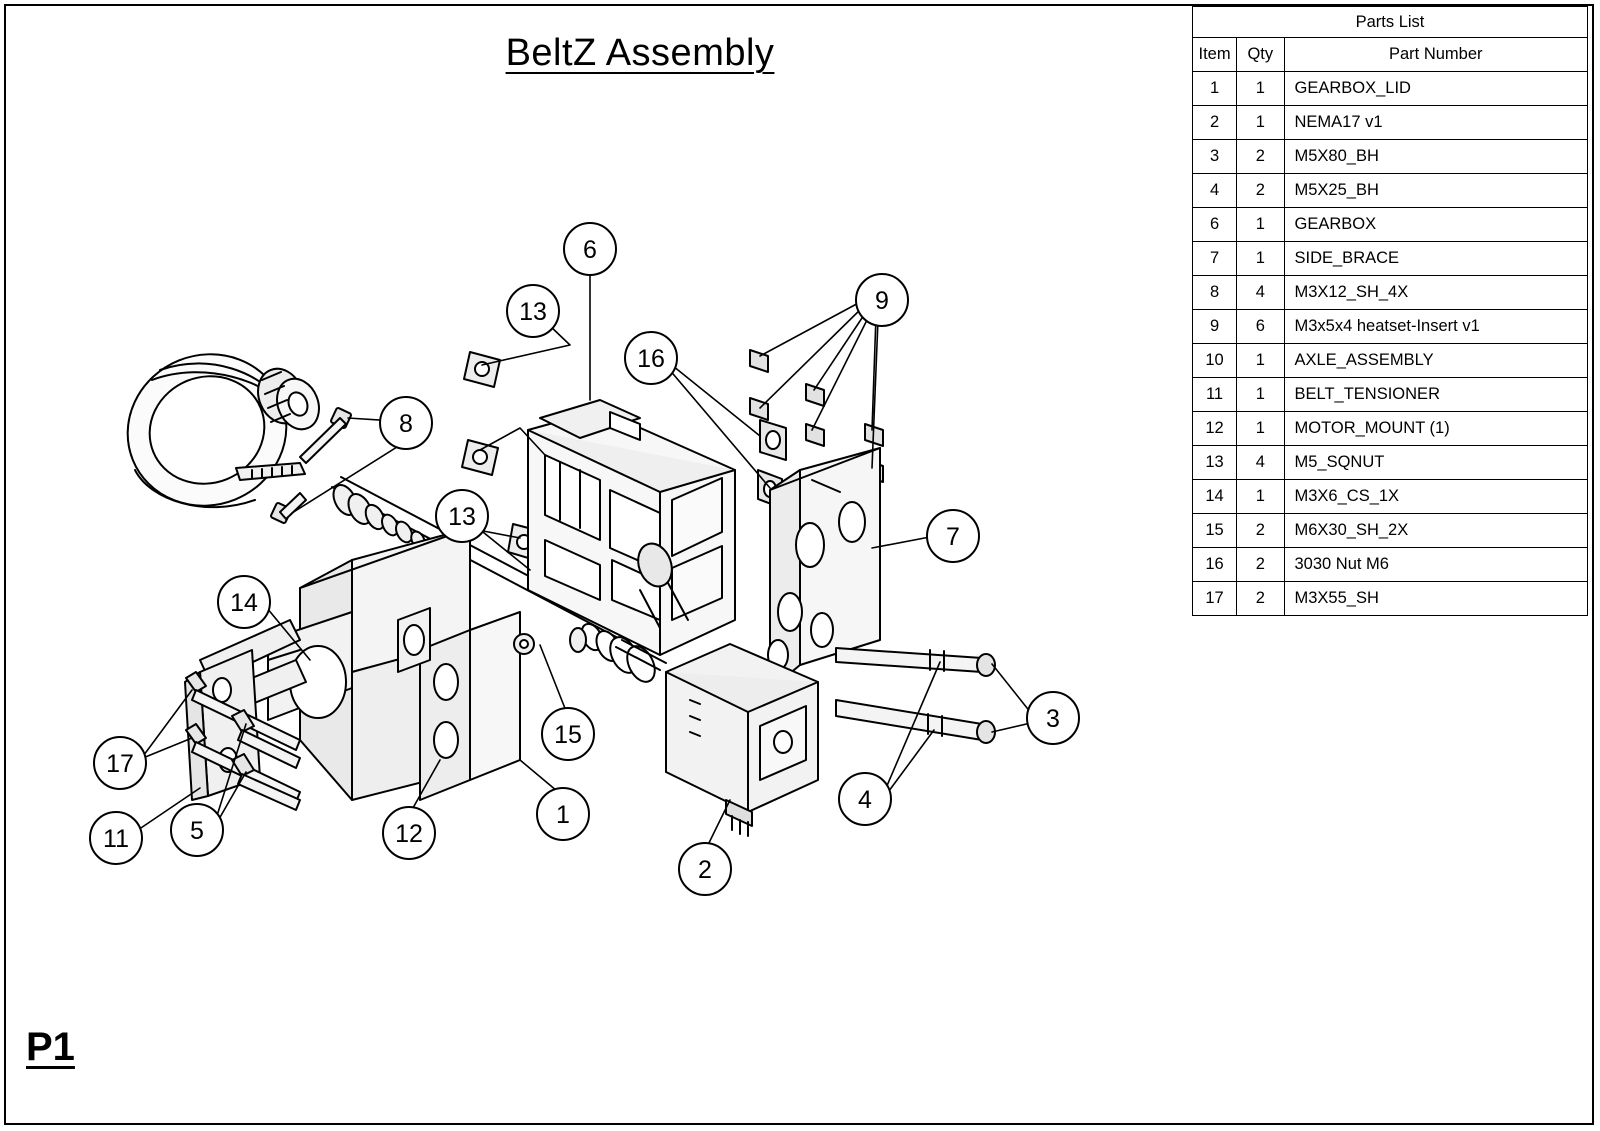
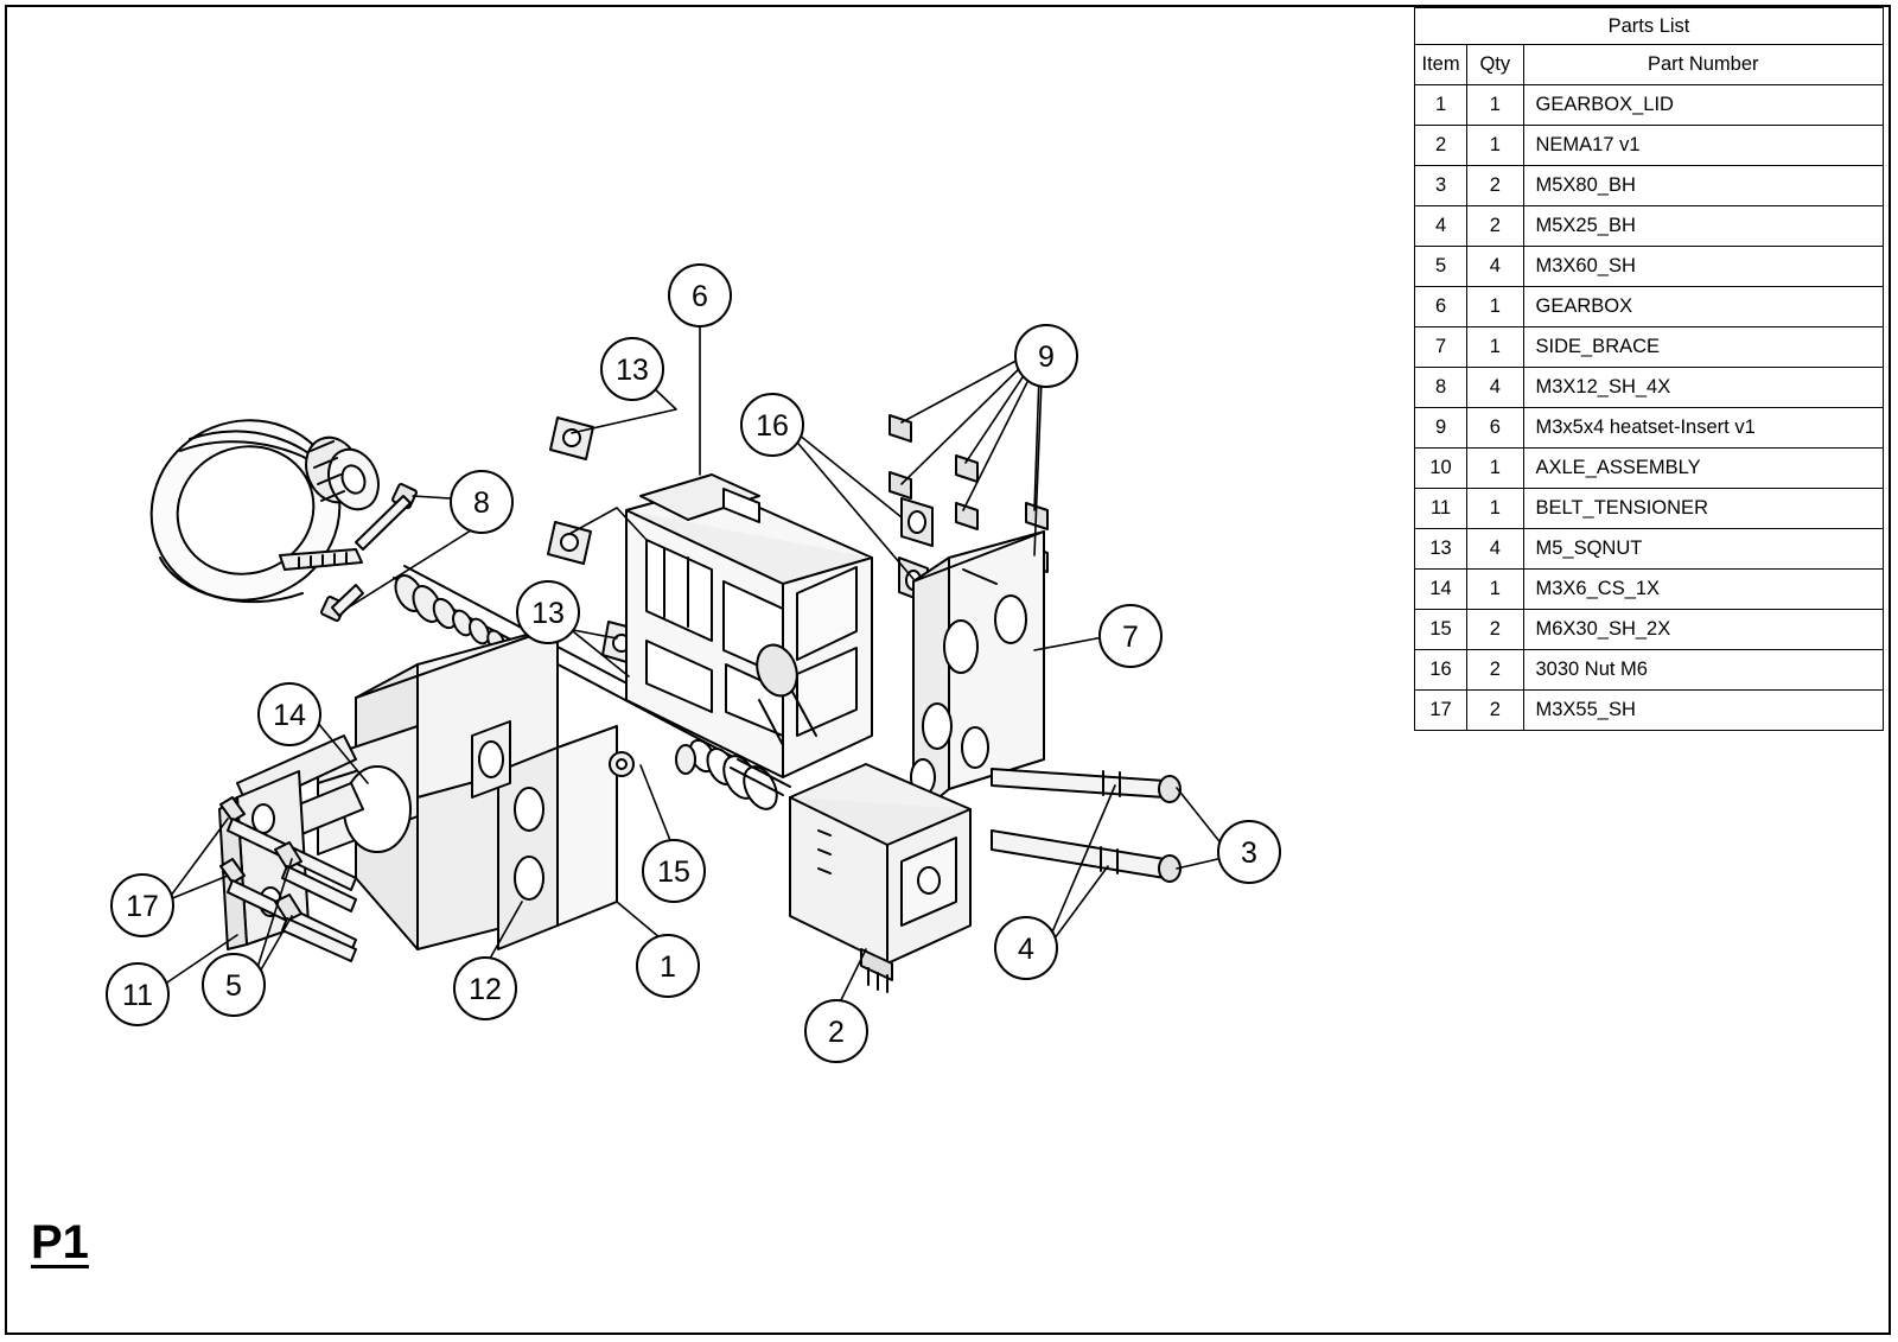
- BeltZ Assembly
  P1
  6
  13
  9
  16
  8
  13
  7
  14
  3
  15
  4
  17
  1
  11
  5
  12
  2
  Parts List
  Item	Qty	Part Number
  1	1	GEARBOX_LID
  2	1	NEMA17 v1
  3	2	M5X80_BH
  4	2	M5X25_BH
+ 5	4	M3X60_SH
  6	1	GEARBOX
  7	1	SIDE_BRACE
  8	4	M3X12_SH_4X
  9	6	M3x5x4 heatset-Insert v1
  10	1	AXLE_ASSEMBLY
  11	1	BELT_TENSIONER
- 12	1	MOTOR_MOUNT (1)
  13	4	M5_SQNUT
  14	1	M3X6_CS_1X
  15	2	M6X30_SH_2X
  16	2	3030 Nut M6
  17	2	M3X55_SH
